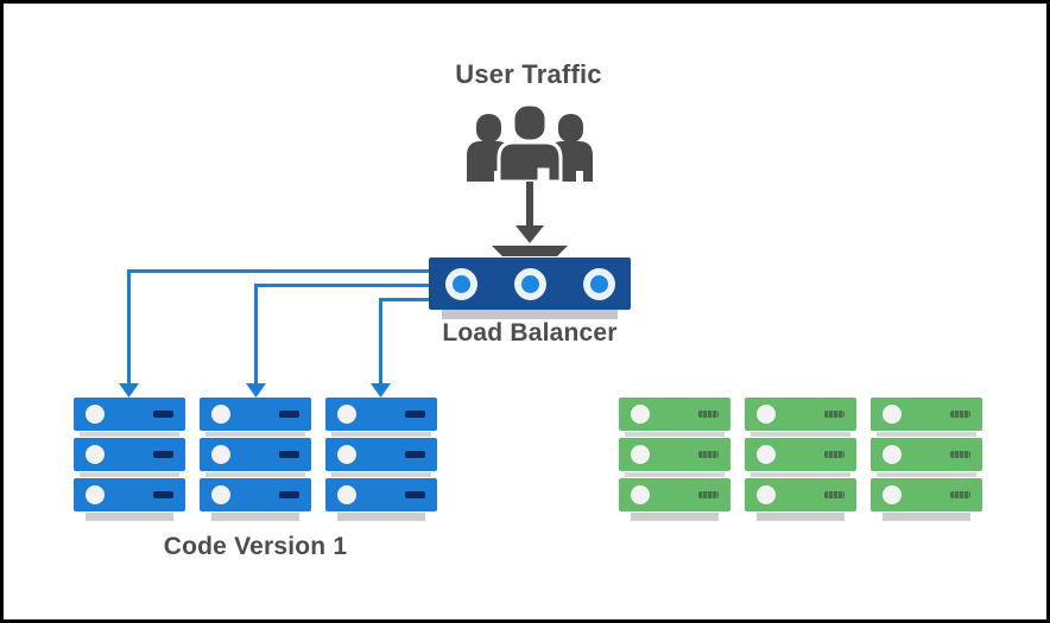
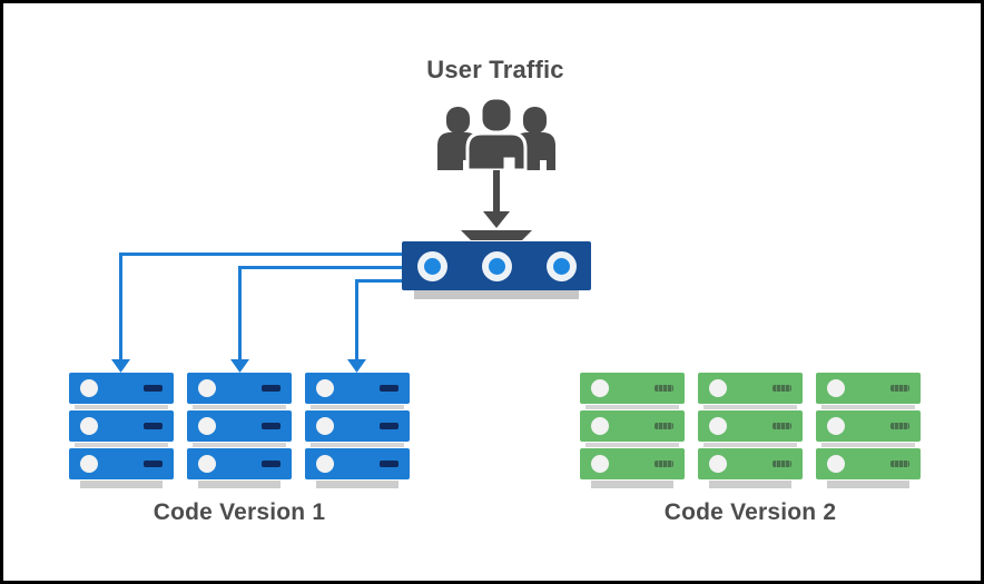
  User Traffic
- Load Balancer
  Code Version 1
+ Code Version 2
